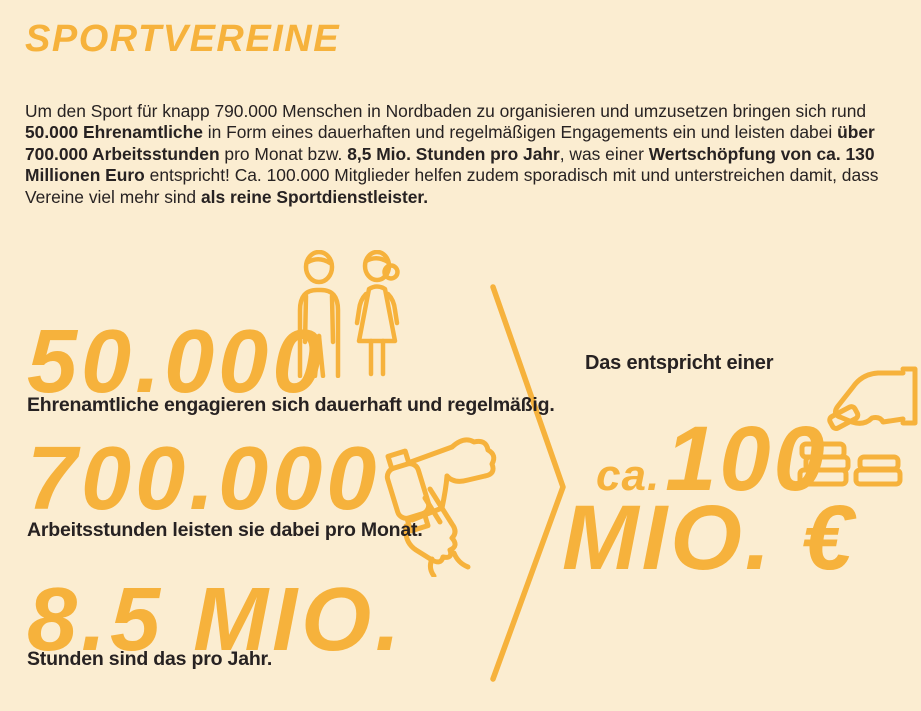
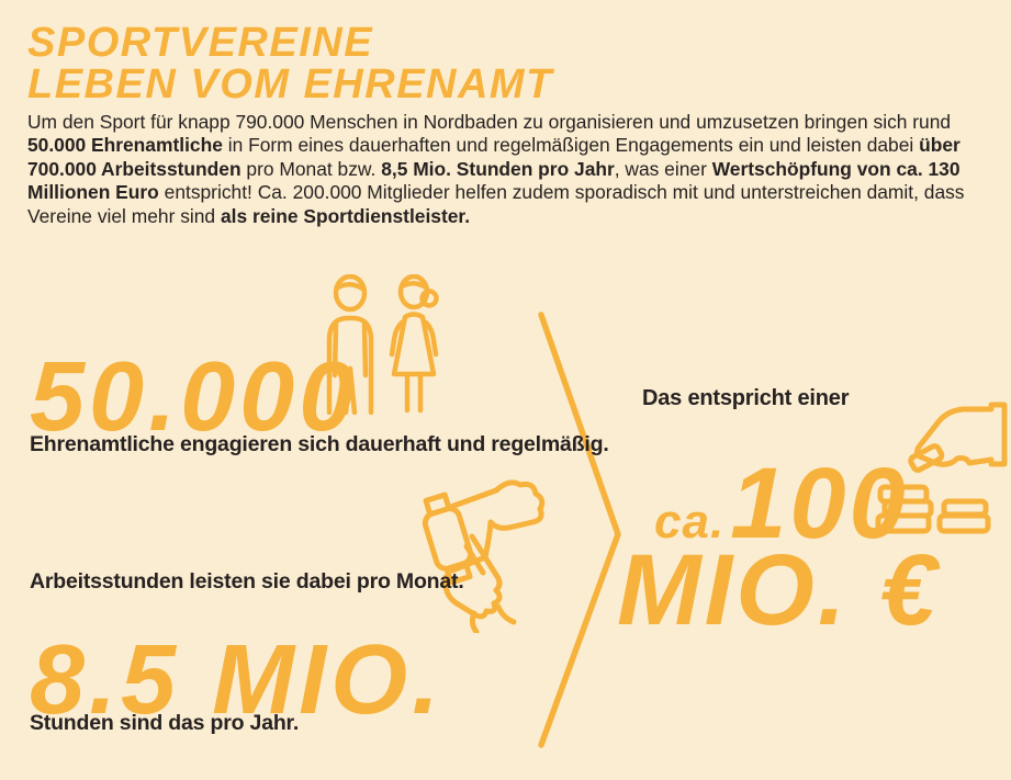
  SPORTVEREINE
+ LEBEN VOM EHRENAMT
- Um den Sport für knapp 790.000 Menschen in Nordbaden zu organisieren und umzusetzen bringen sich rund 50.000 Ehrenamtliche in Form eines dauerhaften und regelmäßigen Engagements ein und leisten dabei über 700.000 Arbeitsstunden pro Monat bzw. 8,5 Mio. Stunden pro Jahr, was einer Wertschöpfung von ca. 130 Millionen Euro entspricht! Ca. 100.000 Mitglieder helfen zudem sporadisch mit und unterstreichen damit, dass Vereine viel mehr sind als reine Sportdienstleister.
+ Um den Sport für knapp 790.000 Menschen in Nordbaden zu organisieren und umzusetzen bringen sich rund 50.000 Ehrenamtliche in Form eines dauerhaften und regelmäßigen Engagements ein und leisten dabei über 700.000 Arbeitsstunden pro Monat bzw. 8,5 Mio. Stunden pro Jahr, was einer Wertschöpfung von ca. 130 Millionen Euro entspricht! Ca. 200.000 Mitglieder helfen zudem sporadisch mit und unterstreichen damit, dass Vereine viel mehr sind als reine Sportdienstleister.
  50.000
  Ehrenamtliche engagieren sich dauerhaft und regelmäßig.
- 700.000
  Arbeitsstunden leisten sie dabei pro Monat.
  8.5 MIO.
  Stunden sind das pro Jahr.
  Das entspricht einer
  ca.
  100
  MIO. €
